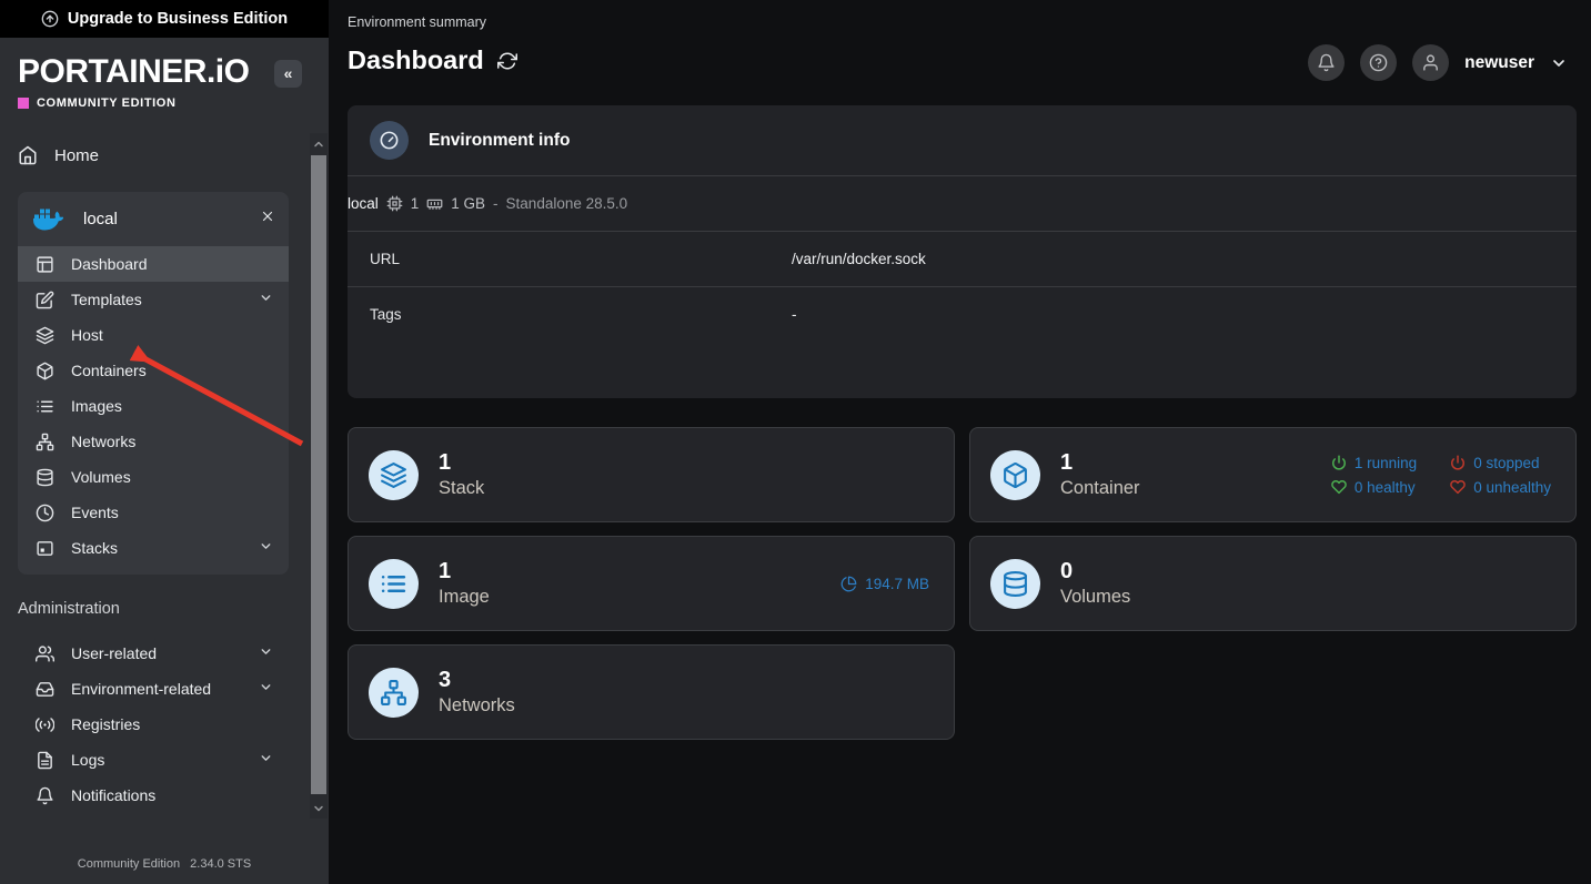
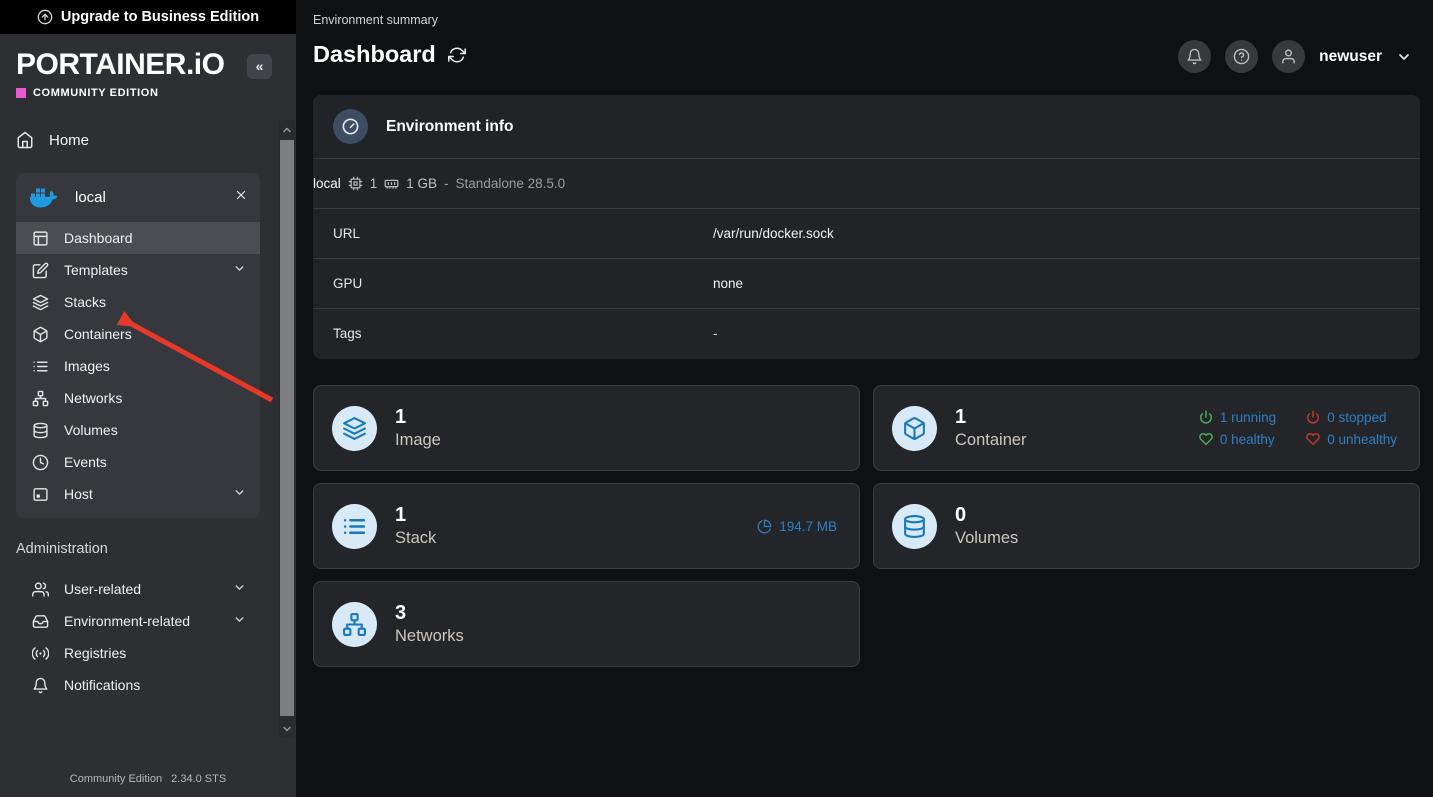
  Upgrade to Business Edition
  PORTAINER.iO
  «
  COMMUNITY EDITION
  Home
  local
  Dashboard
  Templates
- Host
+ Stacks
  Containers
  Images
  Networks
  Volumes
  Events
- Stacks
+ Host
  Administration
  User-related
  Environment-related
  Registries
- Logs
  Notifications
  Community Edition 2.34.0 STS
  Environment summary
  Dashboard
  newuser
  Environment info
  local
  1
  1 GB
  -
  Standalone 28.5.0
  URL
  /var/run/docker.sock
+ GPU
+ none
  Tags
  -
  1
- Stack
+ Image
  1
  Container
  1 running
  0 stopped
  0 healthy
  0 unhealthy
  1
- Image
+ Stack
  194.7 MB
  0
  Volumes
  3
  Networks
